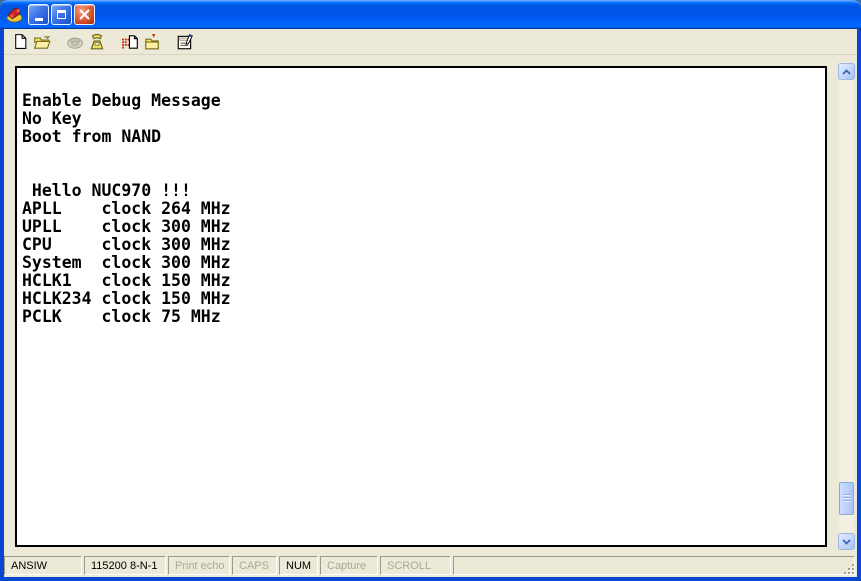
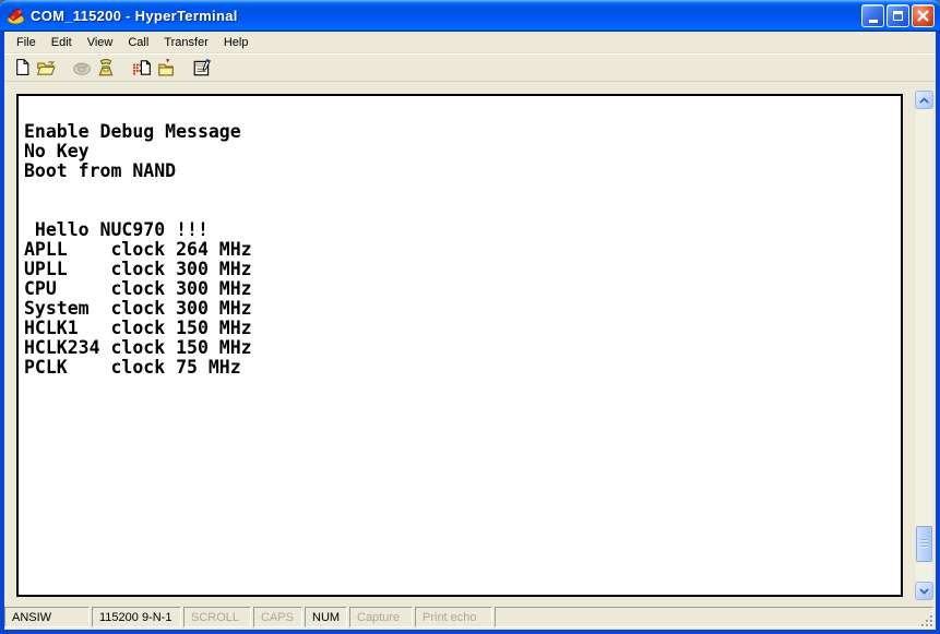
+ COM_115200 - HyperTerminal
+ File
+ Edit
+ View
+ Call
+ Transfer
+ Help
  Enable Debug Message
  No Key
  Boot from NAND
  Hello NUC970 !!!
  APLL clock 264 MHz
  UPLL clock 300 MHz
  CPU clock 300 MHz
  System clock 300 MHz
  HCLK1 clock 150 MHz
  HCLK234 clock 150 MHz
  PCLK clock 75 MHz
  ANSIW
- 115200 8-N-1
+ 115200 9-N-1
- Print echo
+ SCROLL
  CAPS
  NUM
  Capture
- SCROLL
+ Print echo
